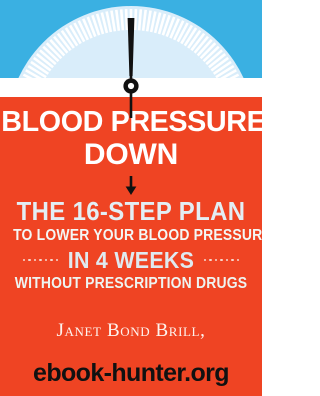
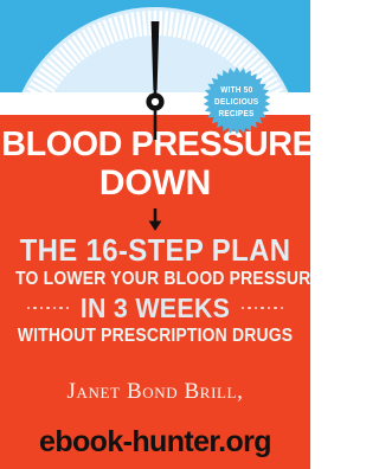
+ WITH 50
+ DELICIOUS
+ RECIPES
  BLOOD PRESSURE
  DOWN
  THE 16-STEP PLAN
  TO LOWER YOUR BLOOD PRESSUR
- IN 4 WEEKS
+ IN 3 WEEKS
  WITHOUT PRESCRIPTION DRUGS
  Janet Bond Brill,
  ebook-hunter.org
